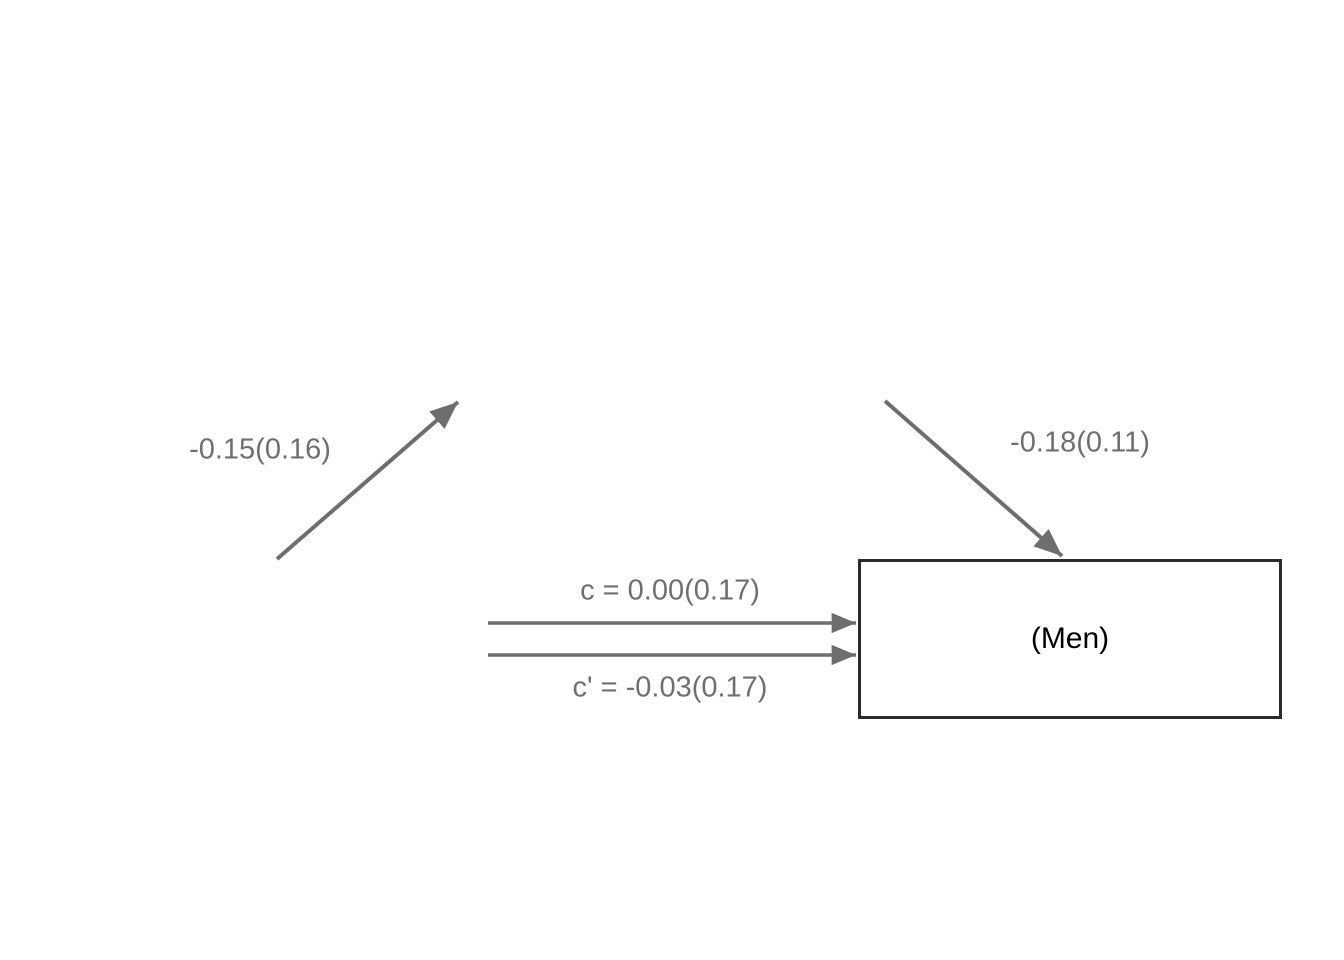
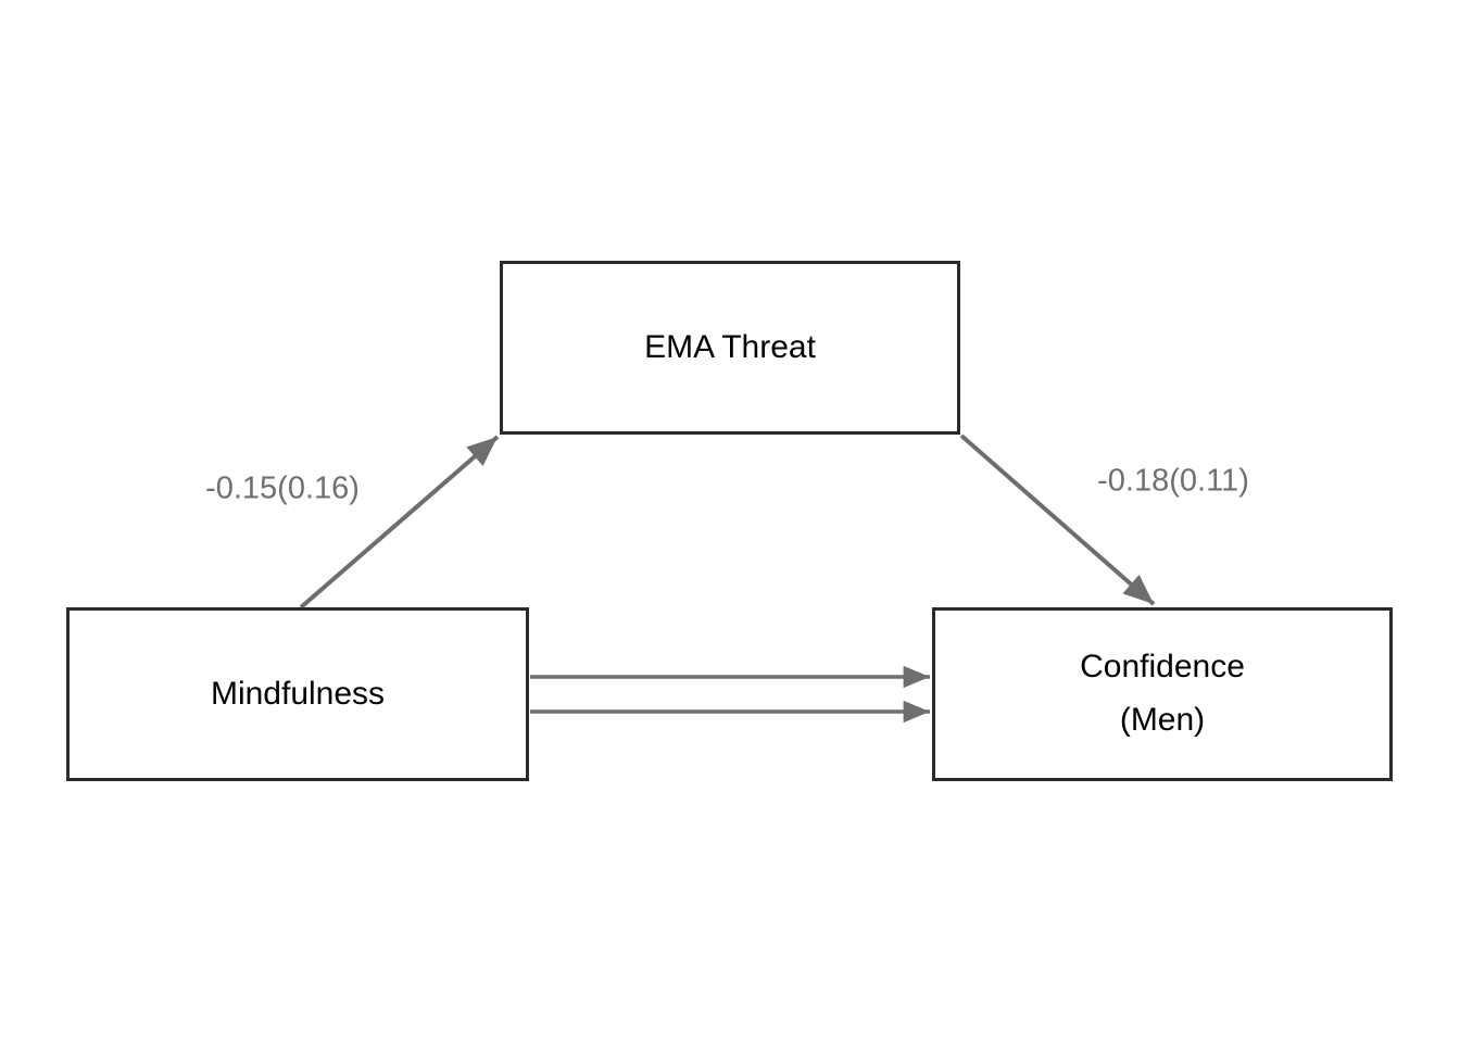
+ EMA Threat
+ Mindfulness
+ Confidence
  (Men)
  -0.15(0.16)
  -0.18(0.11)
- c = 0.00(0.17)
- c' = -0.03(0.17)
